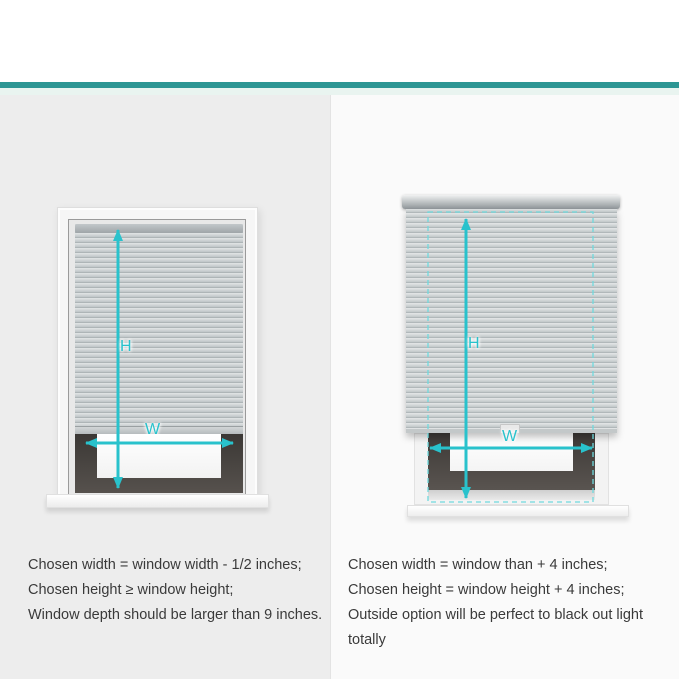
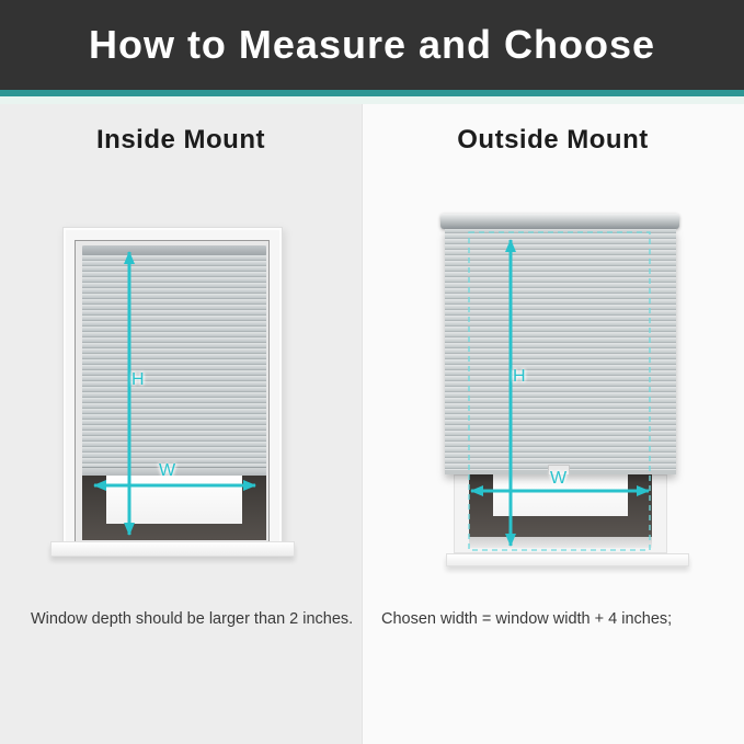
+ How to Measure and Choose
+ Inside Mount
+ Outside Mount
  H
  W
  H
  W
- Chosen width = window width - 1/2 inches;
- Chosen height ≥ window height;
- Window depth should be larger than 9 inches.
+ Window depth should be larger than 2 inches.
- Chosen width = window than + 4 inches;
+ Chosen width = window width + 4 inches;
- Chosen height = window height + 4 inches;
- Outside option will be perfect to black out light totally
